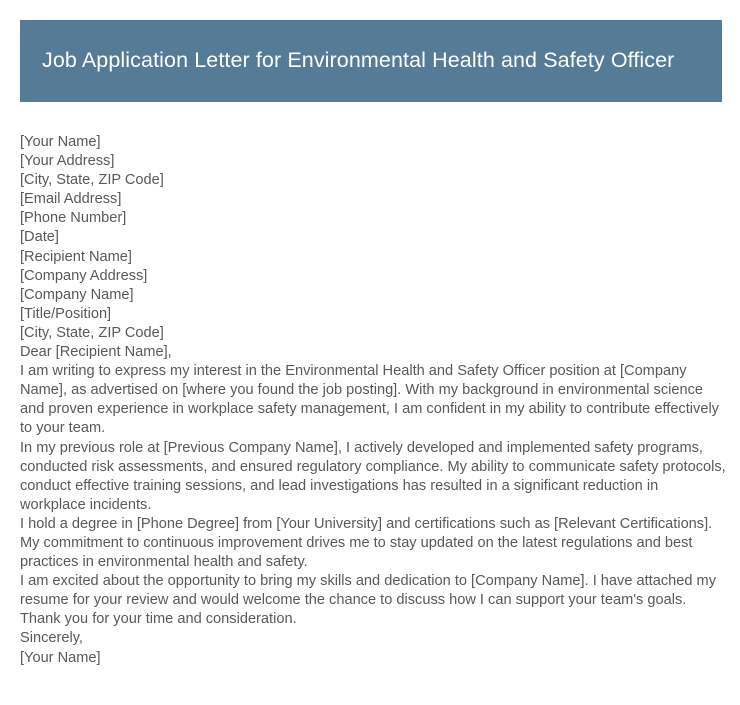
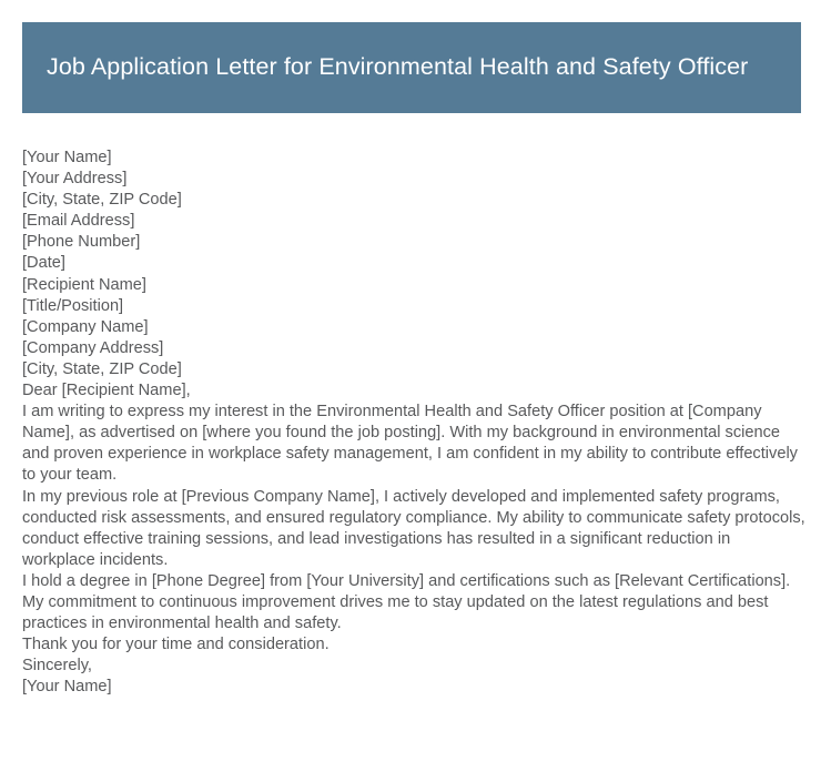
  Job Application Letter for Environmental Health and Safety Officer
  [Your Name]
  [Your Address]
  [City, State, ZIP Code]
  [Email Address]
  [Phone Number]
  [Date]
  [Recipient Name]
- [Company Address]
+ [Title/Position]
  [Company Name]
- [Title/Position]
+ [Company Address]
  [City, State, ZIP Code]
  Dear [Recipient Name],
  I am writing to express my interest in the Environmental Health and Safety Officer position at [Company Name], as advertised on [where you found the job posting]. With my background in environmental science and proven experience in workplace safety management, I am confident in my ability to contribute effectively to your team.
  In my previous role at [Previous Company Name], I actively developed and implemented safety programs, conducted risk assessments, and ensured regulatory compliance. My ability to communicate safety protocols, conduct effective training sessions, and lead investigations has resulted in a significant reduction in workplace incidents.
  I hold a degree in [Phone Degree] from [Your University] and certifications such as [Relevant Certifications]. My commitment to continuous improvement drives me to stay updated on the latest regulations and best practices in environmental health and safety.
- I am excited about the opportunity to bring my skills and dedication to [Company Name]. I have attached my resume for your review and would welcome the chance to discuss how I can support your team's goals.
  Thank you for your time and consideration.
  Sincerely,
  [Your Name]
